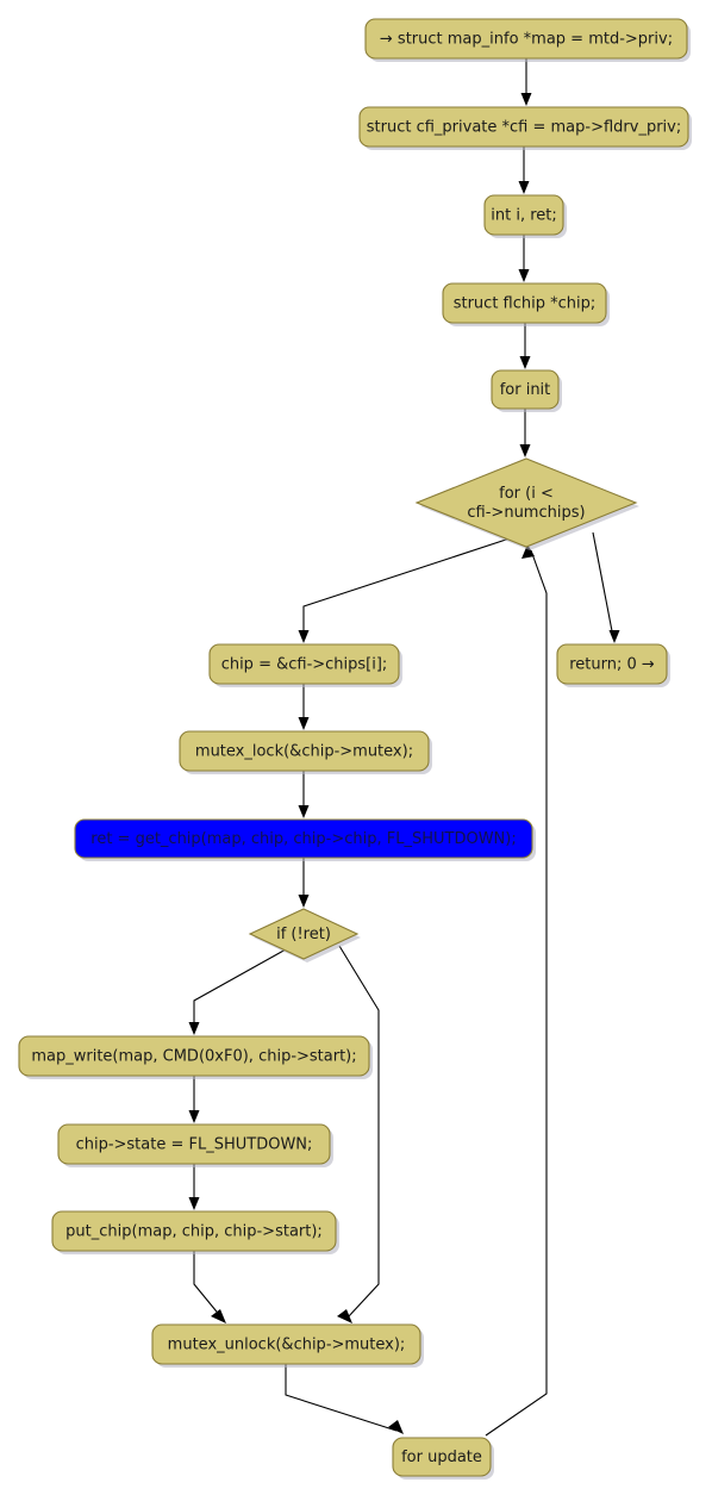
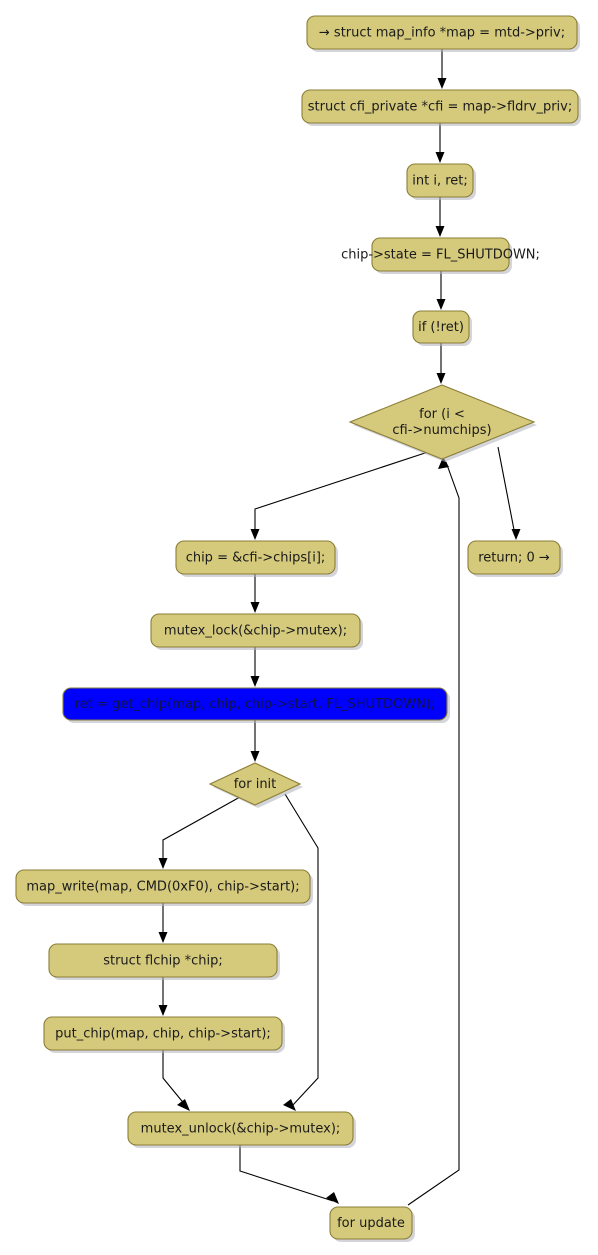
  → struct map_info *map = mtd->priv;
  struct cfi_private *cfi = map->fldrv_priv;
  int i, ret;
- struct flchip *chip;
+ chip->state = FL_SHUTDOWN;
- for init
+ if (!ret)
  for (i < cfi->numchips)
  chip = &cfi->chips[i];
  return; 0 →
  mutex_lock(&chip->mutex);
- ret = get_chip(map, chip, chip->chip, FL_SHUTDOWN);
+ ret = get_chip(map, chip, chip->start, FL_SHUTDOWN);
- if (!ret)
+ for init
  map_write(map, CMD(0xF0), chip->start);
- chip->state = FL_SHUTDOWN;
+ struct flchip *chip;
  put_chip(map, chip, chip->start);
  mutex_unlock(&chip->mutex);
  for update
